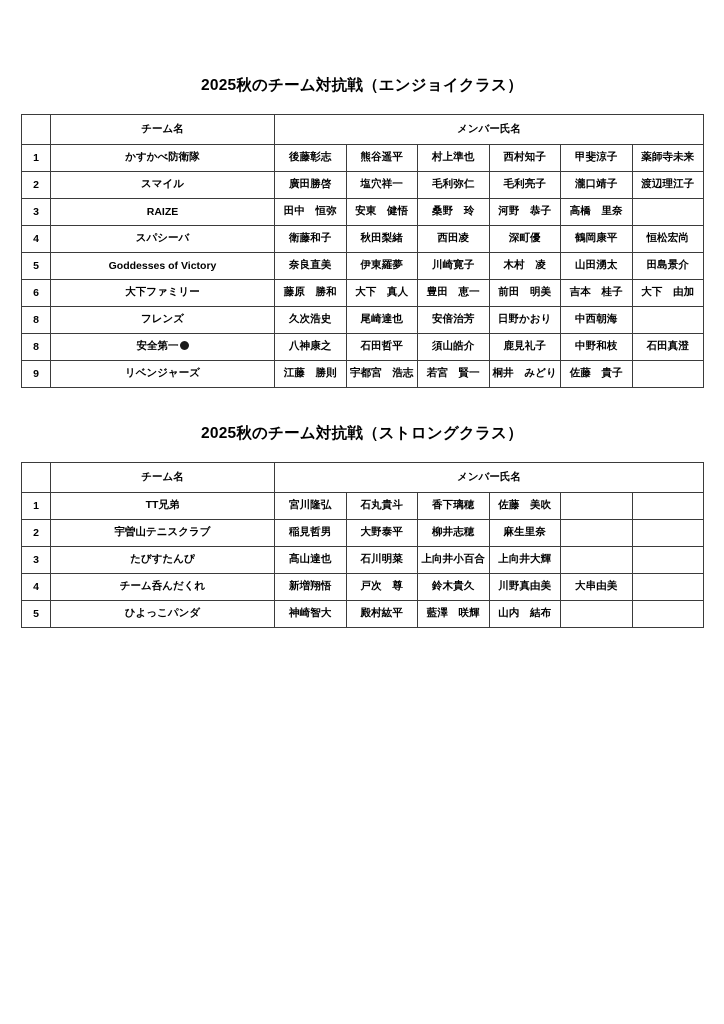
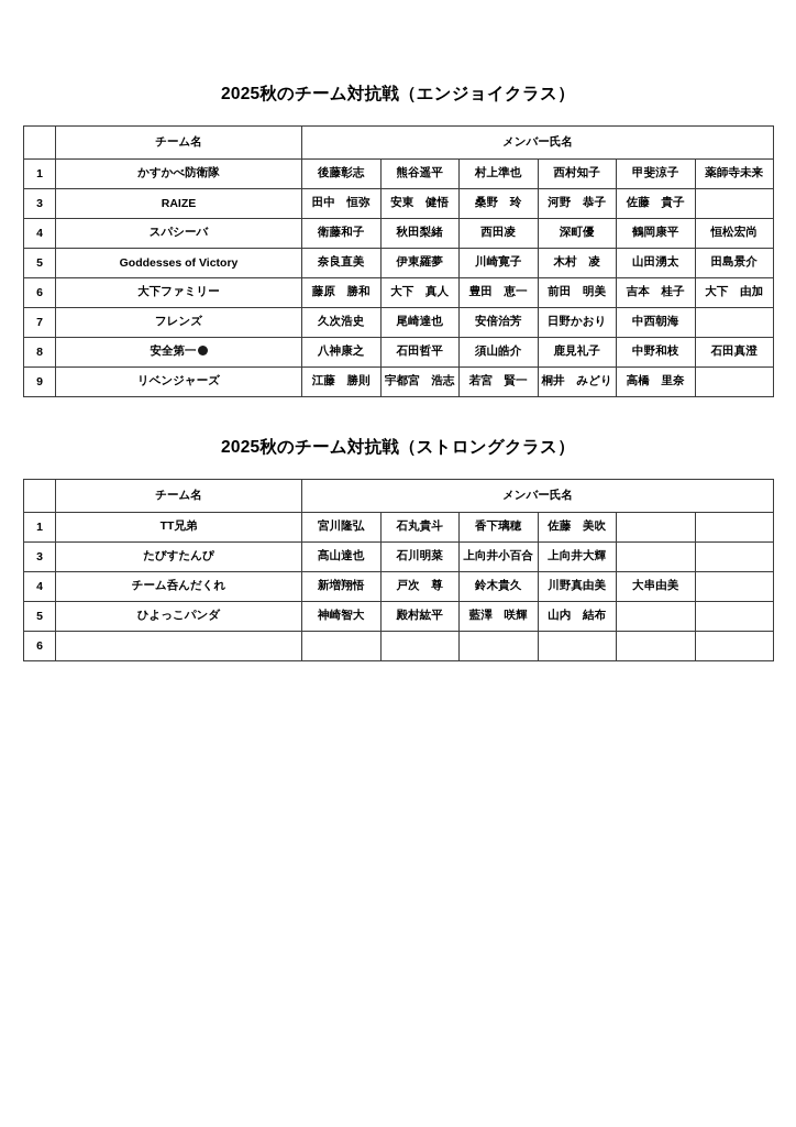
  2025秋のチーム対抗戦（エンジョイクラス）
  	チーム名	メンバー氏名
  1	かすかべ防衛隊	後藤彰志	熊谷遥平	村上準也	西村知子	甲斐涼子	薬師寺未来
- 2	スマイル	廣田勝啓	塩穴祥一	毛利弥仁	毛利亮子	瀧口靖子	渡辺理江子
- 3	RAIZE	田中 恒弥	安東 健悟	桑野 玲	河野 恭子	高橋 里奈
+ 3	RAIZE	田中 恒弥	安東 健悟	桑野 玲	河野 恭子	佐藤 貴子
  4	スパシーバ	衛藤和子	秋田梨緒	西田凌	深町優	鶴岡康平	恒松宏尚
  5	Goddesses of Victory	奈良直美	伊東羅夢	川崎寛子	木村 凌	山田湧太	田島景介
  6	大下ファミリー	藤原 勝和	大下 真人	豊田 恵一	前田 明美	吉本 桂子	大下 由加
- 8	フレンズ	久次浩史	尾崎達也	安倍治芳	日野かおり	中西朝海
+ 7	フレンズ	久次浩史	尾崎達也	安倍治芳	日野かおり	中西朝海
  8	安全第一	八神康之	石田哲平	須山皓介	鹿見礼子	中野和枝	石田真澄
- 9	リベンジャーズ	江藤 勝則	宇都宮 浩志	若宮 賢一	桐井 みどり	佐藤 貴子
+ 9	リベンジャーズ	江藤 勝則	宇都宮 浩志	若宮 賢一	桐井 みどり	高橋 里奈
  2025秋のチーム対抗戦（ストロングクラス）
  	チーム名	メンバー氏名
  1	TT兄弟	宮川隆弘	石丸貴斗	香下璃穂	佐藤 美吹
- 2	宇曽山テニスクラブ	稲見哲男	大野泰平	柳井志穂	麻生里奈
  3	たびすたんぴ	髙山達也	石川明菜	上向井小百合	上向井大輝
  4	チーム呑んだくれ	新増翔悟	戸次 尊	鈴木貴久	川野真由美	大串由美
  5	ひよっこパンダ	神崎智大	殿村紘平	藍澤 咲輝	山内 結布
+ 6
